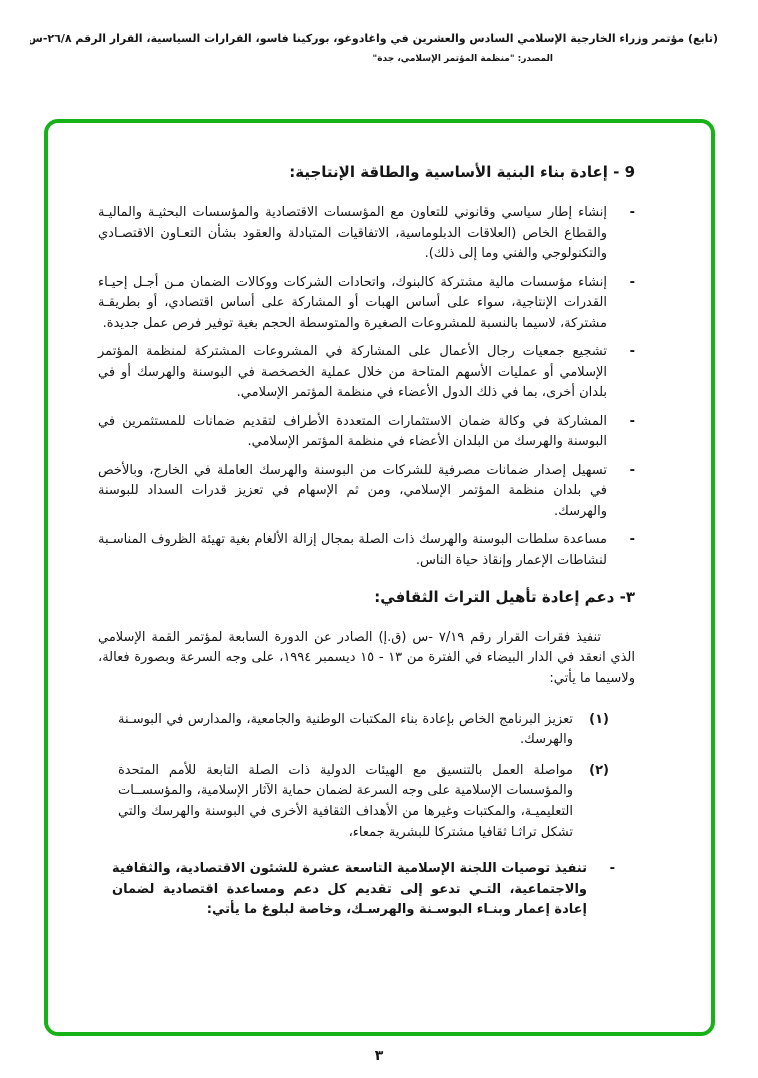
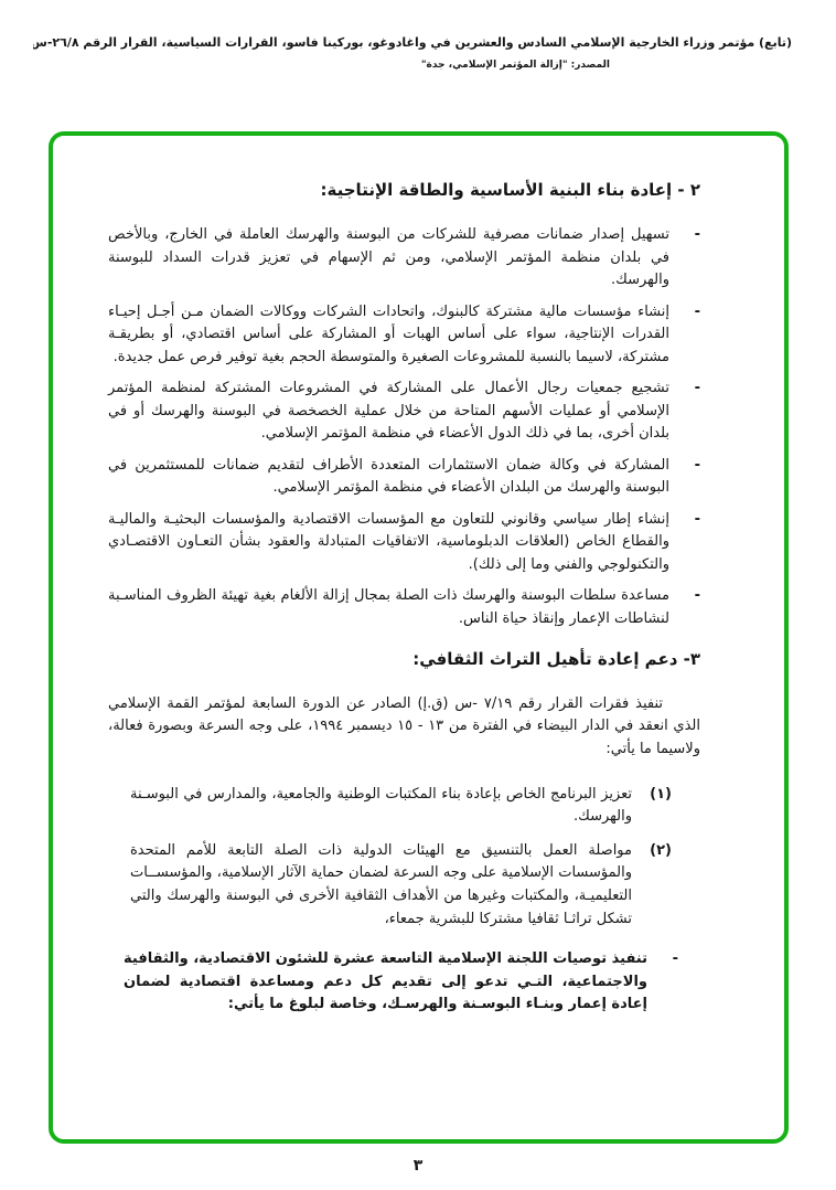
  (تابع) مؤتمر وزراء الخارجية الإسلامي السادس والعشرين في واغادوغو، بوركينا فاسو، القرارات السياسية، القرار الرقم ٢٦/٨-س
- المصدر: "منظمة المؤتمر الإسلامي، جدة"
+ المصدر: "إزالة المؤتمر الإسلامي، جدة"
- 9 - إعادة بناء البنية الأساسية والطاقة الإنتاجية:
+ ٢ - إعادة بناء البنية الأساسية والطاقة الإنتاجية:
  -
- إنشاء إطار سياسي وقانوني للتعاون مع المؤسسات الاقتصادية والمؤسسات البحثيـة والماليـة والقطاع الخاص (العلاقات الدبلوماسية، الاتفاقيات المتبادلة والعقود بشأن التعـاون الاقتصـادي والتكنولوجي والفني وما إلى ذلك).
+ تسهيل إصدار ضمانات مصرفية للشركات من البوسنة والهرسك العاملة في الخارج، وبالأخص في بلدان منظمة المؤتمر الإسلامي، ومن ثم الإسهام في تعزيز قدرات السداد للبوسنة والهرسك.
  -
  إنشاء مؤسسات مالية مشتركة كالبنوك، واتحادات الشركات ووكالات الضمان مـن أجـل إحيـاء القدرات الإنتاجية، سواء على أساس الهبات أو المشاركة على أساس اقتصادي، أو بطريقـة مشتركة، لاسيما بالنسبة للمشروعات الصغيرة والمتوسطة الحجم بغية توفير فرص عمل جديدة.
  -
  تشجيع جمعيات رجال الأعمال على المشاركة في المشروعات المشتركة لمنظمة المؤتمر الإسلامي أو عمليات الأسهم المتاحة من خلال عملية الخصخصة في البوسنة والهرسك أو في بلدان أخرى، بما في ذلك الدول الأعضاء في منظمة المؤتمر الإسلامي.
  -
  المشاركة في وكالة ضمان الاستثمارات المتعددة الأطراف لتقديم ضمانات للمستثمرين في البوسنة والهرسك من البلدان الأعضاء في منظمة المؤتمر الإسلامي.
  -
- تسهيل إصدار ضمانات مصرفية للشركات من البوسنة والهرسك العاملة في الخارج، وبالأخص في بلدان منظمة المؤتمر الإسلامي، ومن ثم الإسهام في تعزيز قدرات السداد للبوسنة والهرسك.
+ إنشاء إطار سياسي وقانوني للتعاون مع المؤسسات الاقتصادية والمؤسسات البحثيـة والماليـة والقطاع الخاص (العلاقات الدبلوماسية، الاتفاقيات المتبادلة والعقود بشأن التعـاون الاقتصـادي والتكنولوجي والفني وما إلى ذلك).
  -
  مساعدة سلطات البوسنة والهرسك ذات الصلة بمجال إزالة الألغام بغية تهيئة الظروف المناسـبة لنشاطات الإعمار وإنقاذ حياة الناس.
  ٣- دعم إعادة تأهيل التراث الثقافي:
  تنفيذ فقرات القرار رقم ٧/١٩ -س (ق.إ) الصادر عن الدورة السابعة لمؤتمر القمة الإسلامي الذي انعقد في الدار البيضاء في الفترة من ١٣ - ١٥ ديسمبر ١٩٩٤، على وجه السرعة وبصورة فعالة، ولاسيما ما يأتي:
  (١)
  تعزيز البرنامج الخاص بإعادة بناء المكتبات الوطنية والجامعية، والمدارس في البوسـنة والهرسك.
  (٢)
  مواصلة العمل بالتنسيق مع الهيئات الدولية ذات الصلة التابعة للأمم المتحدة والمؤسسات الإسلامية على وجه السرعة لضمان حماية الآثار الإسلامية، والمؤسســات التعليميـة، والمكتبات وغيرها من الأهداف الثقافية الأخرى في البوسنة والهرسك والتي تشكل تراثـا ثقافيا مشتركا للبشرية جمعاء،
  -
  تنفيذ توصيات اللجنة الإسلامية التاسعة عشرة للشئون الاقتصادية، والثقافية والاجتماعية، التـي تدعو إلى تقديم كل دعم ومساعدة اقتصادية لضمان إعادة إعمار وبنـاء البوسـنة والهرسـك، وخاصة لبلوغ ما يأتي:
  ٣
